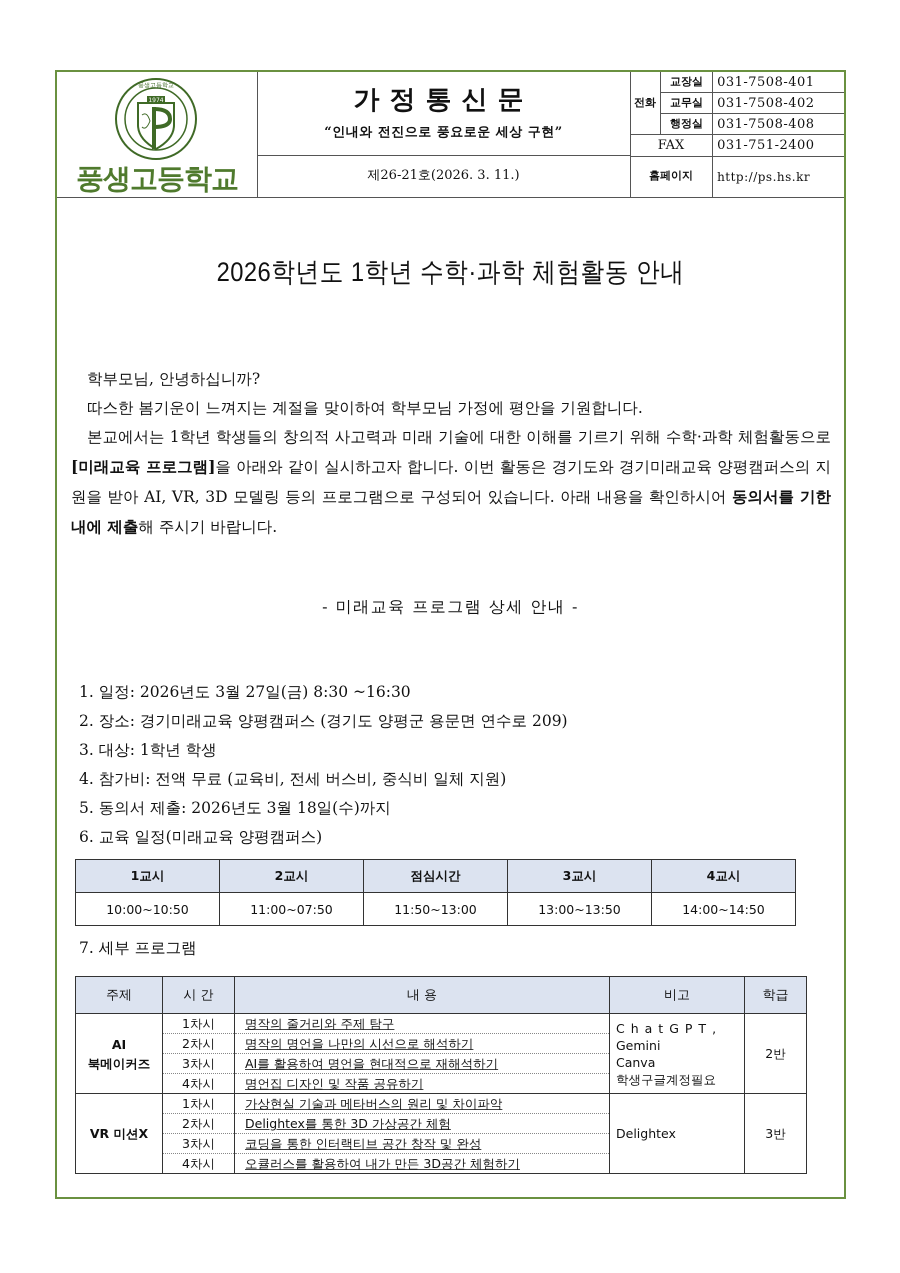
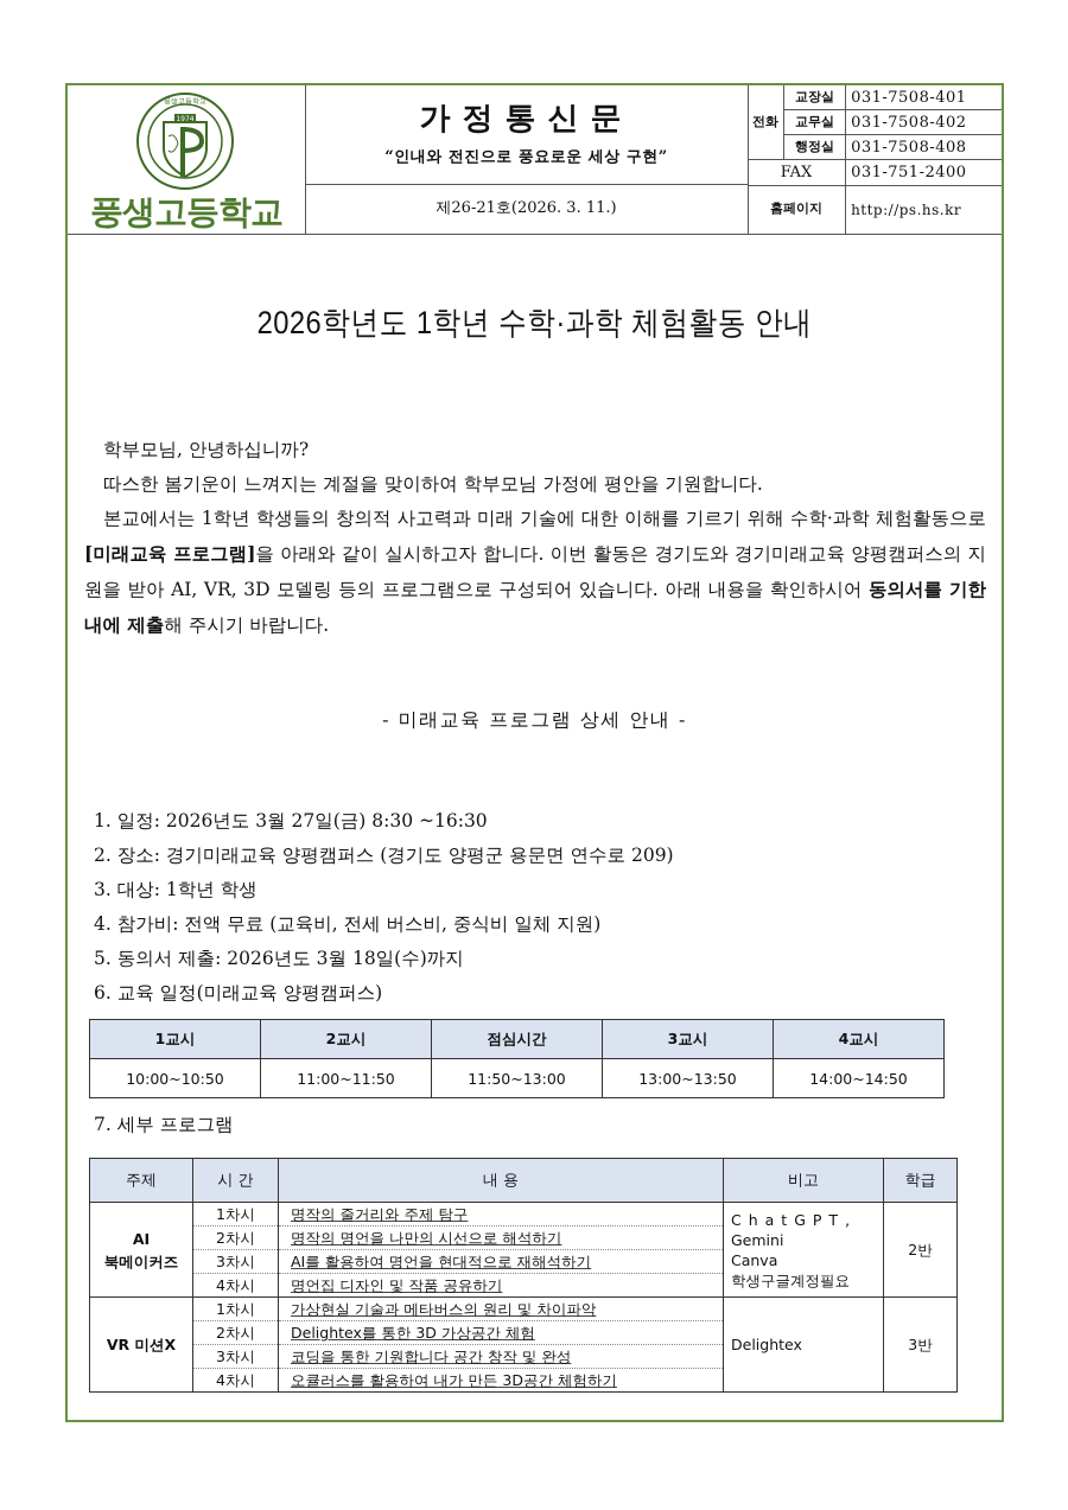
  풍생고등학교
  가정통신문
  “인내와 전진으로 풍요로운 세상 구현”
  제26-21호(2026. 3. 11.)
  전화	교장실	031-7508-401
  교무실	031-7508-402
  행정실	031-7508-408
  FAX	031-751-2400
  홈페이지	http://ps.hs.kr
  2026학년도 1학년 수학·과학 체험활동 안내
  학부모님, 안녕하십니까?
  따스한 봄기운이 느껴지는 계절을 맞이하여 학부모님 가정에 평안을 기원합니다.
  본교에서는 1학년 학생들의 창의적 사고력과 미래 기술에 대한 이해를 기르기 위해 수학·과학 체험활동으로 [미래교육 프로그램]을 아래와 같이 실시하고자 합니다. 이번 활동은 경기도와 경기미래교육 양평캠퍼스의 지원을 받아 AI, VR, 3D 모델링 등의 프로그램으로 구성되어 있습니다. 아래 내용을 확인하시어 동의서를 기한 내에 제출해 주시기 바랍니다.
  - 미래교육 프로그램 상세 안내 -
  1. 일정: 2026년도 3월 27일(금) 8:30 ~16:30
  2. 장소: 경기미래교육 양평캠퍼스 (경기도 양평군 용문면 연수로 209)
  3. 대상: 1학년 학생
  4. 참가비: 전액 무료 (교육비, 전세 버스비, 중식비 일체 지원)
  5. 동의서 제출: 2026년도 3월 18일(수)까지
  6. 교육 일정(미래교육 양평캠퍼스)
  1교시	2교시	점심시간	3교시	4교시
- 10:00~10:50	11:00~07:50	11:50~13:00	13:00~13:50	14:00~14:50
+ 10:00~10:50	11:00~11:50	11:50~13:00	13:00~13:50	14:00~14:50
  7. 세부 프로그램
  주제	시 간	내 용	비고	학급
  AI 북메이커즈	1차시	명작의 줄거리와 주제 탐구	ChatGPT, Gemini Canva 학생구글계정필요	2반
  2차시	명작의 명언을 나만의 시선으로 해석하기
  3차시	AI를 활용하여 명언을 현대적으로 재해석하기
  4차시	명언집 디자인 및 작품 공유하기
  VR 미션X	1차시	가상현실 기술과 메타버스의 원리 및 차이파악	Delightex	3반
  2차시	Delightex를 통한 3D 가상공간 체험
- 3차시	코딩을 통한 인터랙티브 공간 창작 및 완성
+ 3차시	코딩을 통한 기원합니다 공간 창작 및 완성
  4차시	오큘러스를 활용하여 내가 만든 3D공간 체험하기
